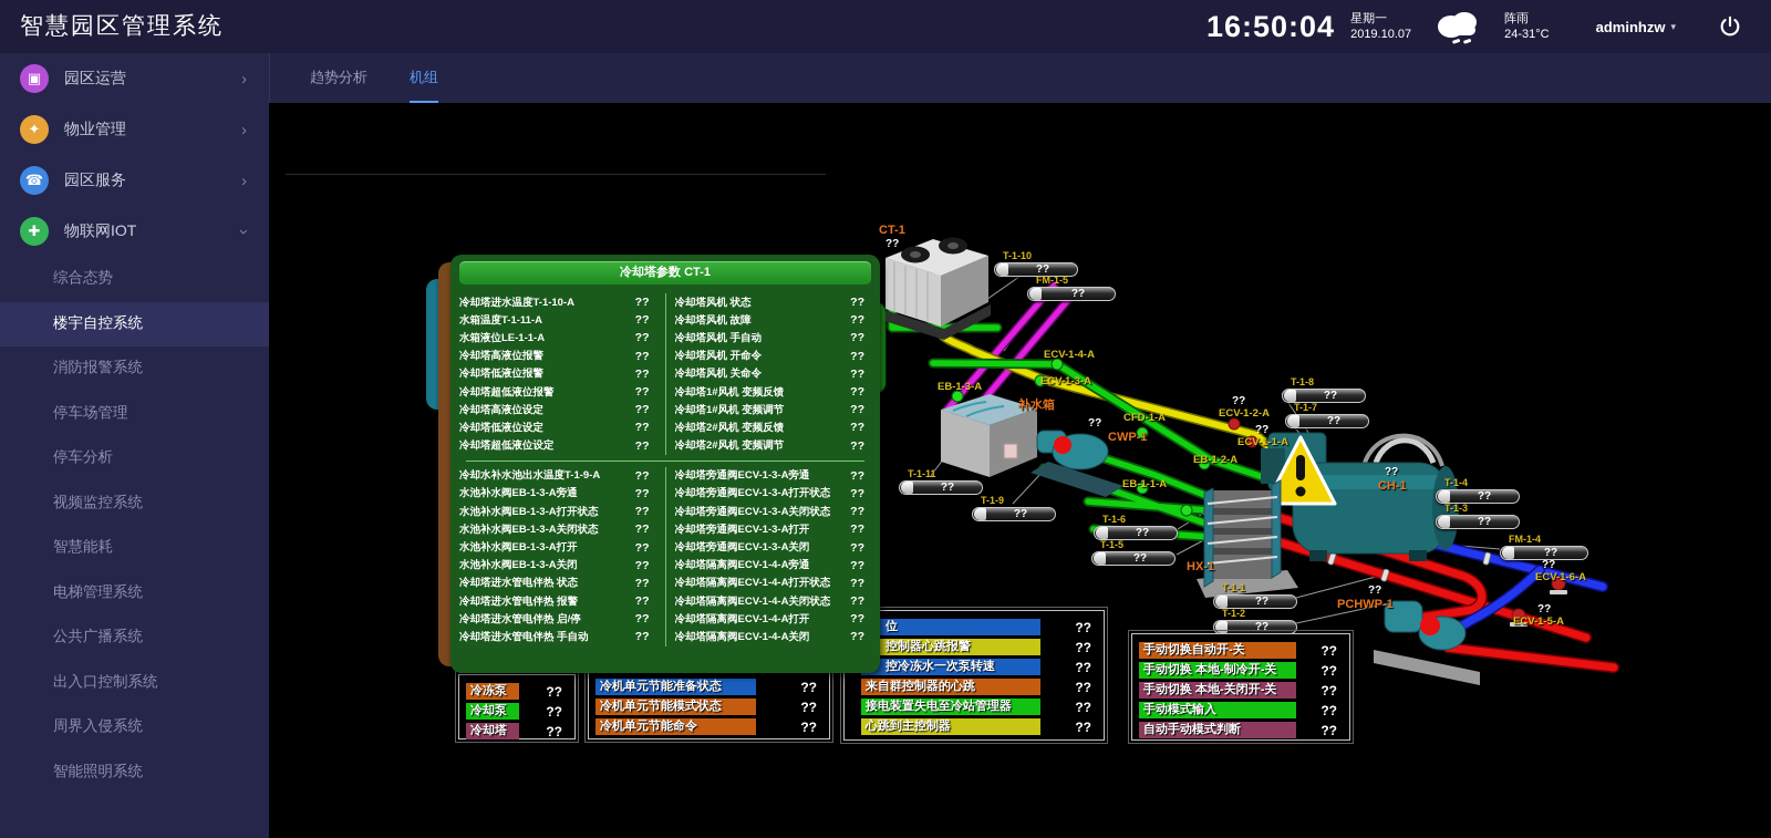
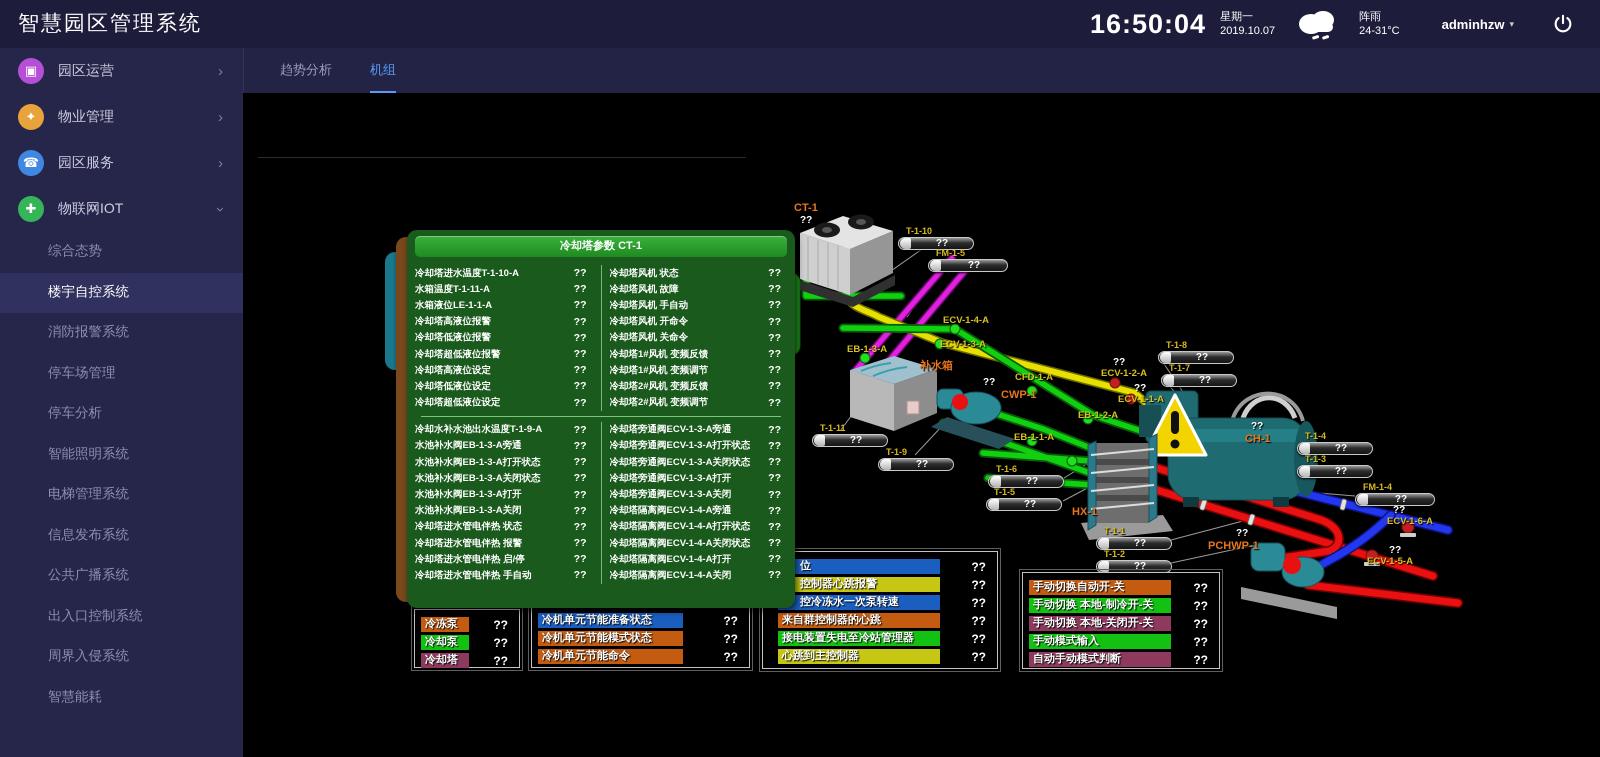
  智慧园区管理系统
  16:50:04
  星期一
  2019.10.07
  阵雨
  24-31°C
  adminhzw
  ▾
  ▣
  园区运营
  ›
  ✦
  物业管理
  ›
  ☎
  园区服务
  ›
  ✚
  物联网IOT
  综合态势
  楼宇自控系统
  消防报警系统
  停车场管理
  停车分析
- 视频监控系统
- 智慧能耗
+ 智能照明系统
  电梯管理系统
+ 信息发布系统
  公共广播系统
  出入口控制系统
  周界入侵系统
- 智能照明系统
+ 智慧能耗
  趋势分析
  机组
  T-1-10
  ??
  FM-1-5
  ??
  T-1-11
  ??
  T-1-9
  ??
  T-1-8
  ??
  T-1-7
  ??
  T-1-6
  ??
  T-1-5
  ??
  T-1-1
  ??
  T-1-2
  ??
  T-1-4
  ??
  T-1-3
  ??
  FM-1-4
  ??
  ??
  CT-1
  补水箱
  ??
  CWP-1
  CFD-1-A
  EB-1-3-A
  ECV-1-4-A
  ECV-1-3-A
  EB-1-2-A
  EB-1-1-A
  ??
  ECV-1-2-A
  ??
  ECV-1-1-A
  ??
  CH-1
  HX-1
  ??
  PCHWP-1
  ??
  ECV-1-6-A
  ??
  ECV-1-5-A
  冷冻泵
  ??
  冷却泵
  ??
  冷却塔
  ??
  冷机单元节能准备状态
  ??
  冷机单元节能模式状态
  ??
  冷机单元节能命令
  ??
  位
  ??
  控制器心跳报警
  ??
  控冷冻水一次泵转速
  ??
  来自群控制器的心跳
  ??
  接电装置失电至冷站管理器
  ??
  心跳到主控制器
  ??
  手动切换自动开-关
  ??
  手动切换 本地-制冷开-关
  ??
  手动切换 本地-关闭开-关
  ??
  手动模式输入
  ??
  自动手动模式判断
  ??
  冷却塔参数 CT-1
  冷却塔进水温度T-1-10-A
  ??
  水箱温度T-1-11-A
  ??
  水箱液位LE-1-1-A
  ??
  冷却塔高液位报警
  ??
  冷却塔低液位报警
  ??
  冷却塔超低液位报警
  ??
  冷却塔高液位设定
  ??
  冷却塔低液位设定
  ??
  冷却塔超低液位设定
  ??
  冷却塔风机 状态
  ??
  冷却塔风机 故障
  ??
  冷却塔风机 手自动
  ??
  冷却塔风机 开命令
  ??
  冷却塔风机 关命令
  ??
  冷却塔1#风机 变频反馈
  ??
  冷却塔1#风机 变频调节
  ??
  冷却塔2#风机 变频反馈
  ??
  冷却塔2#风机 变频调节
  ??
  冷却水补水池出水温度T-1-9-A
  ??
  水池补水阀EB-1-3-A旁通
  ??
  水池补水阀EB-1-3-A打开状态
  ??
  水池补水阀EB-1-3-A关闭状态
  ??
  水池补水阀EB-1-3-A打开
  ??
  水池补水阀EB-1-3-A关闭
  ??
  冷却塔进水管电伴热 状态
  ??
  冷却塔进水管电伴热 报警
  ??
  冷却塔进水管电伴热 启/停
  ??
  冷却塔进水管电伴热 手自动
  ??
  冷却塔旁通阀ECV-1-3-A旁通
  ??
  冷却塔旁通阀ECV-1-3-A打开状态
  ??
  冷却塔旁通阀ECV-1-3-A关闭状态
  ??
  冷却塔旁通阀ECV-1-3-A打开
  ??
  冷却塔旁通阀ECV-1-3-A关闭
  ??
  冷却塔隔离阀ECV-1-4-A旁通
  ??
  冷却塔隔离阀ECV-1-4-A打开状态
  ??
  冷却塔隔离阀ECV-1-4-A关闭状态
  ??
  冷却塔隔离阀ECV-1-4-A打开
  ??
  冷却塔隔离阀ECV-1-4-A关闭
  ??
